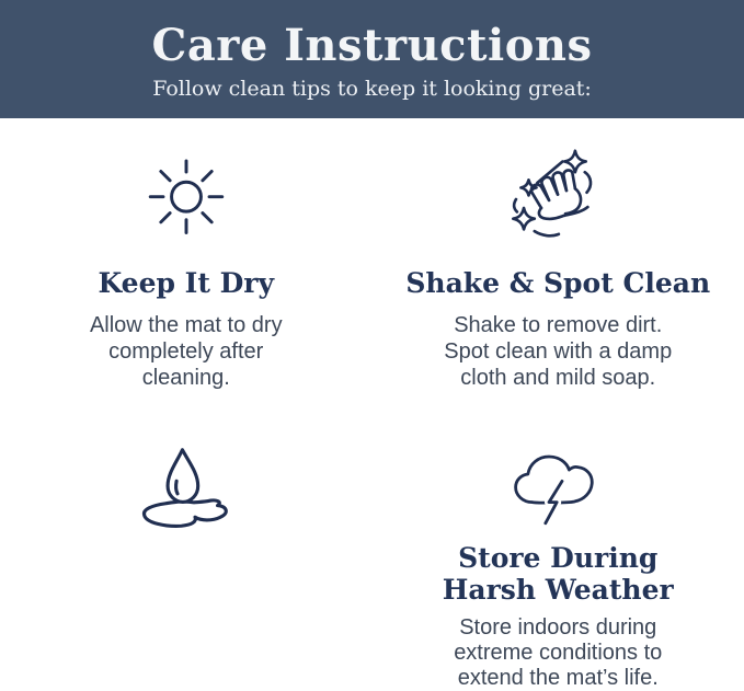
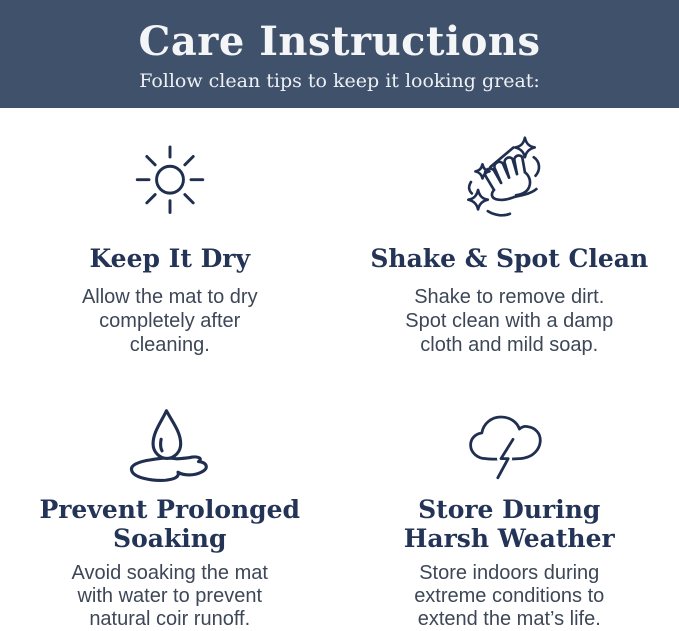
  Care Instructions
  Follow clean tips to keep it looking great:
  Keep It Dry
  Allow the mat to dry
  completely after
  cleaning.
  Shake & Spot Clean
  Shake to remove dirt.
  Spot clean with a damp
  cloth and mild soap.
+ Prevent Prolonged
+ Soaking
+ Avoid soaking the mat
+ with water to prevent
+ natural coir runoff.
  Store During
  Harsh Weather
  Store indoors during
  extreme conditions to
  extend the mat’s life.
